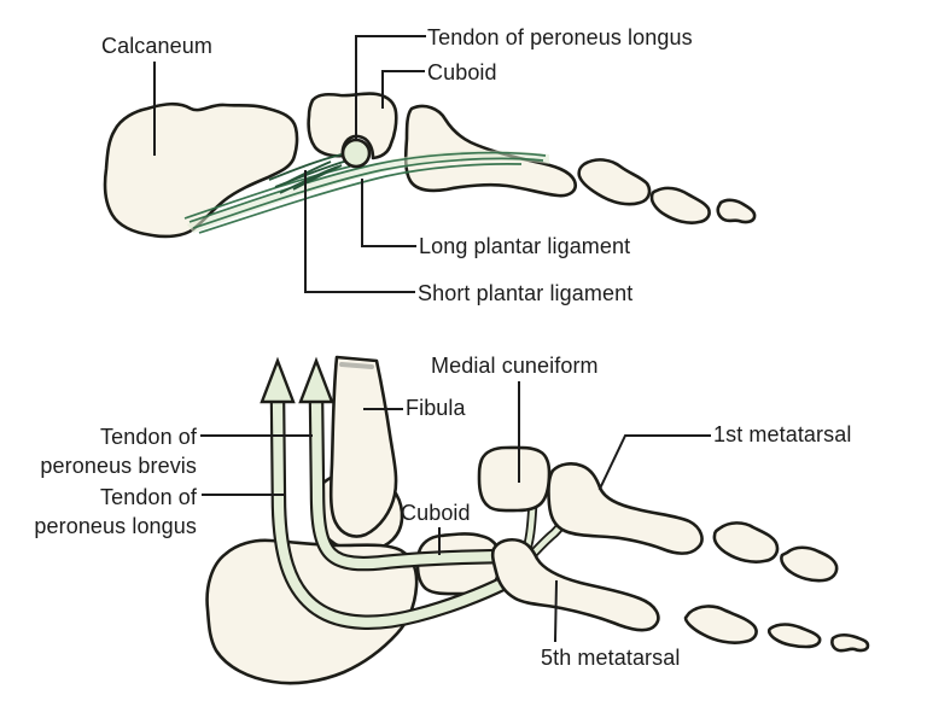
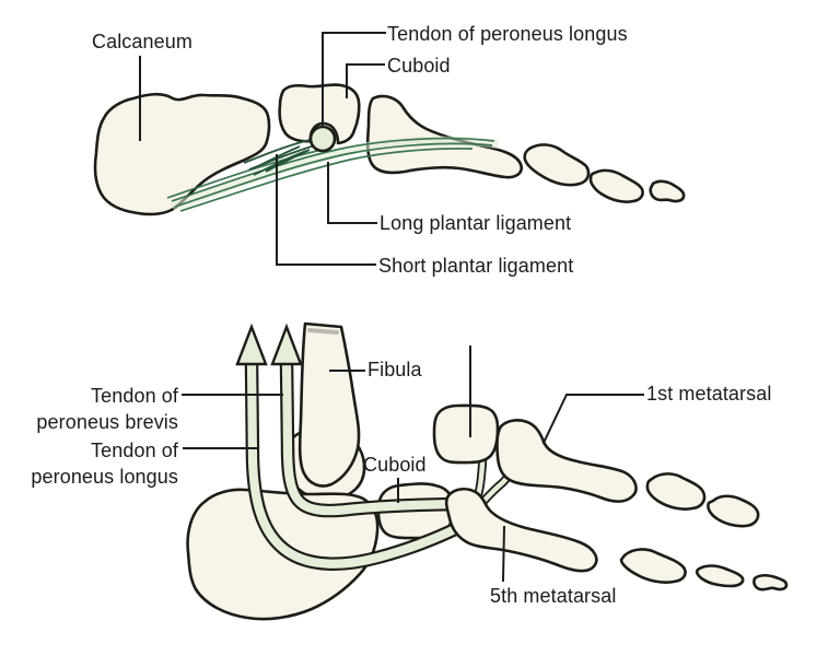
  Calcaneum
  Tendon of peroneus longus
  Cuboid
  Long plantar ligament
  Short plantar ligament
- Medial cuneiform
  Fibula
  Tendon of
  peroneus brevis
  Tendon of
  peroneus longus
  Cuboid
  1st metatarsal
  5th metatarsal
